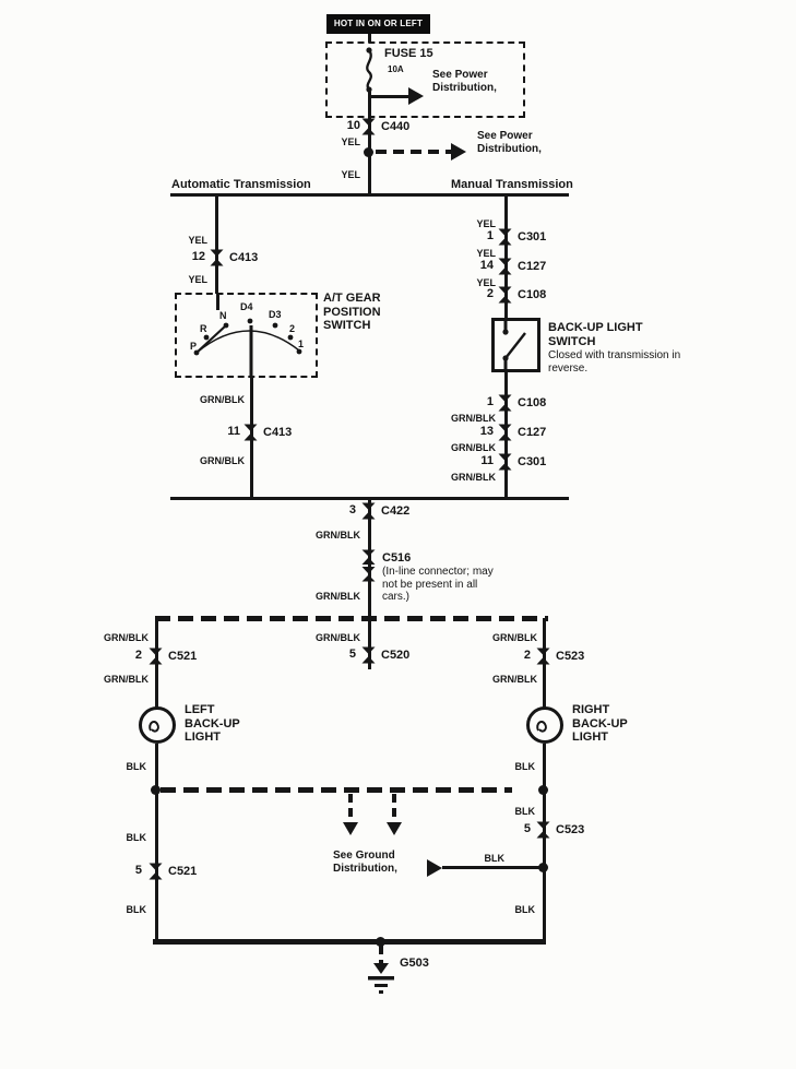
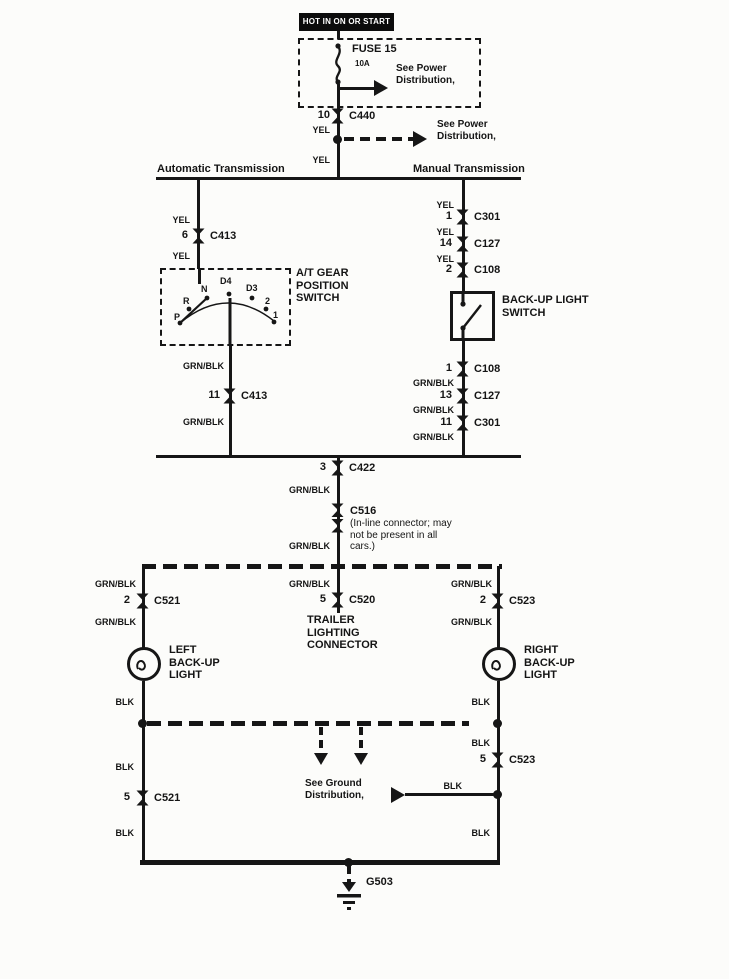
- HOT IN ON OR LEFT
+ HOT IN ON OR START
  FUSE 15
  10A
  See Power Distribution,
  10
  C440
  YEL
  See Power Distribution,
  YEL
  Automatic Transmission
  Manual Transmission
  YEL
- 12
+ 6
  C413
  YEL
  P
  R
  N
  D4
  D3
  2
  1
  A/T GEAR POSITION SWITCH
  GRN/BLK
  11
  C413
  GRN/BLK
  YEL
  1
  C301
  YEL
  14
  C127
  YEL
  2
  C108
  BACK-UP LIGHT SWITCH
- Closed with transmission in reverse.
  1
  C108
  GRN/BLK
  13
  C127
  GRN/BLK
  11
  C301
  GRN/BLK
  3
  C422
  GRN/BLK
  C516
  (In-line connector; may not be present in all cars.)
  GRN/BLK
  GRN/BLK
  5
  C520
+ TRAILER LIGHTING CONNECTOR
  GRN/BLK
  2
  C521
  GRN/BLK
  LEFT BACK-UP LIGHT
  BLK
  See Ground Distribution,
  BLK
  5
  C521
  BLK
  GRN/BLK
  2
  C523
  GRN/BLK
  RIGHT BACK-UP LIGHT
  BLK
  BLK
  5
  C523
  BLK
  BLK
  G503
